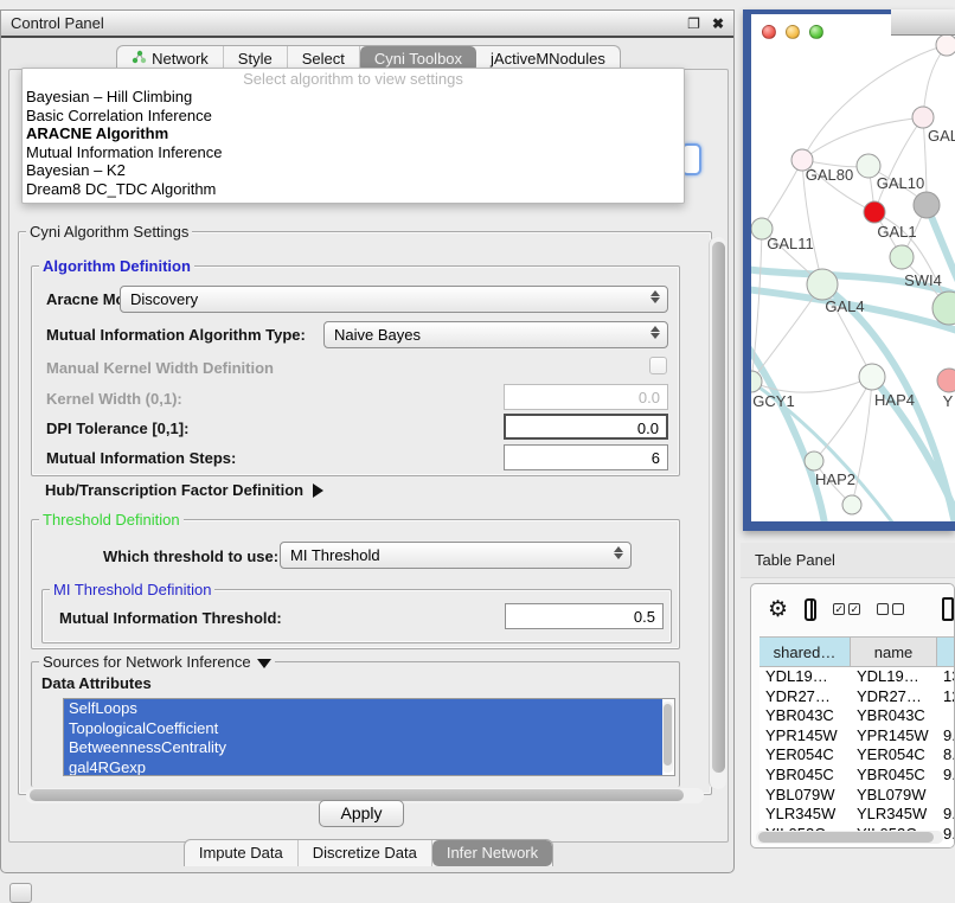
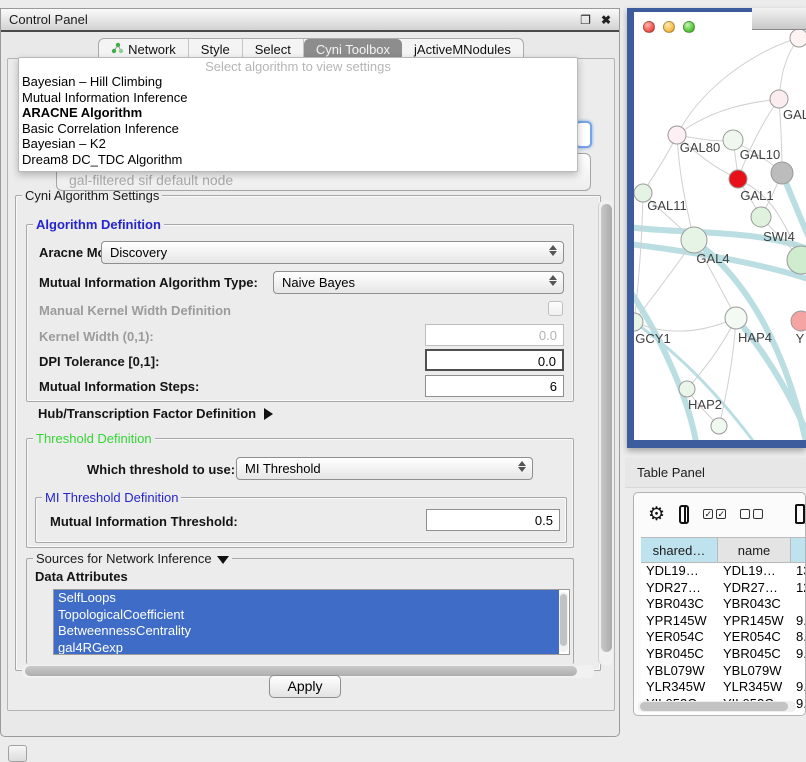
  Control Panel
  ❐
  ✖
  Network
  Style
  Select
  Cyni Toolbox
  jActiveMNodules
+ gal-filtered sif default node
  Cyni Algorithm Settings
  Algorithm Definition
  Discovery
  Mutual Information Algorithm Type:
  Naive Bayes
  Manual Kernel Width Definition
  Kernel Width (0,1):
  0.0
  DPI Tolerance [0,1]:
  0.0
  Mutual Information Steps:
  6
  Hub/Transcription Factor Definition
  Threshold Definition
  Which threshold to use:
  MI Threshold
  MI Threshold Definition
  Mutual Information Threshold:
  0.5
  Sources for Network Inference
  Data Attributes
  SelfLoops
  TopologicalCoefficient
  BetweennessCentrality
  gal4RGexp
  Apply
- Impute Data
- Discretize Data
- Infer Network
  Select algorithm to view settings
  Bayesian – Hill Climbing
- Basic Correlation Inference
+ Mutual Information Inference
  ARACNE Algorithm
- Mutual Information Inference
+ Basic Correlation Inference
  Bayesian – K2
  Dream8 DC_TDC Algorithm
  GAL
  GAL80
  GAL10
  GAL1
  GAL11
  SWI4
  GAL4
  GCY1
  HAP4
  Y
  HAP2
  Table Panel
  ⚙
  ✓
  ✓
  shared…
  name
  YDL19…
  YDL19…
  YDR27…
  YDR27…
  YBR043C
  YBR043C
  YPR145W
  YPR145W
  YER054C
  YER054C
  YBR045C
  YBR045C
  YBL079W
  YBL079W
  YLR345W
  YLR345W
